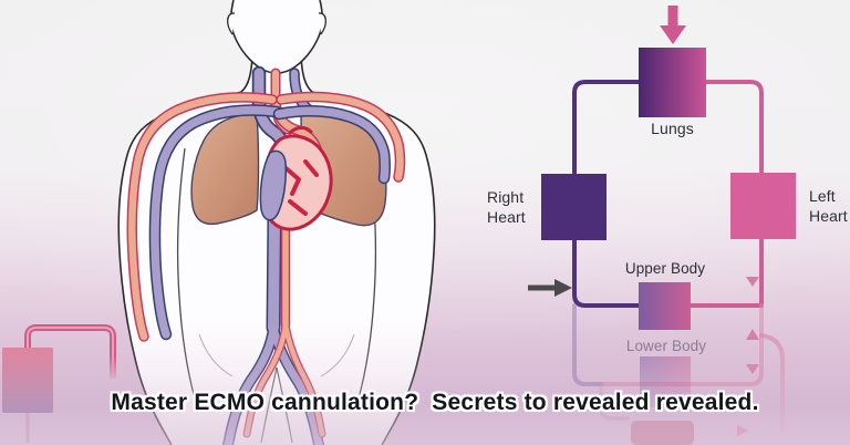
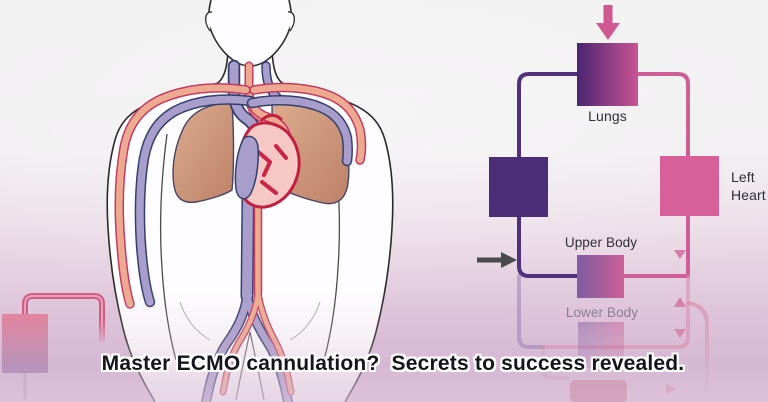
  Lungs
- Right Heart
  Left Heart
  Upper Body
  Lower Body
- Master ECMO cannulation? Secrets to revealed revealed.
+ Master ECMO cannulation? Secrets to success revealed.
